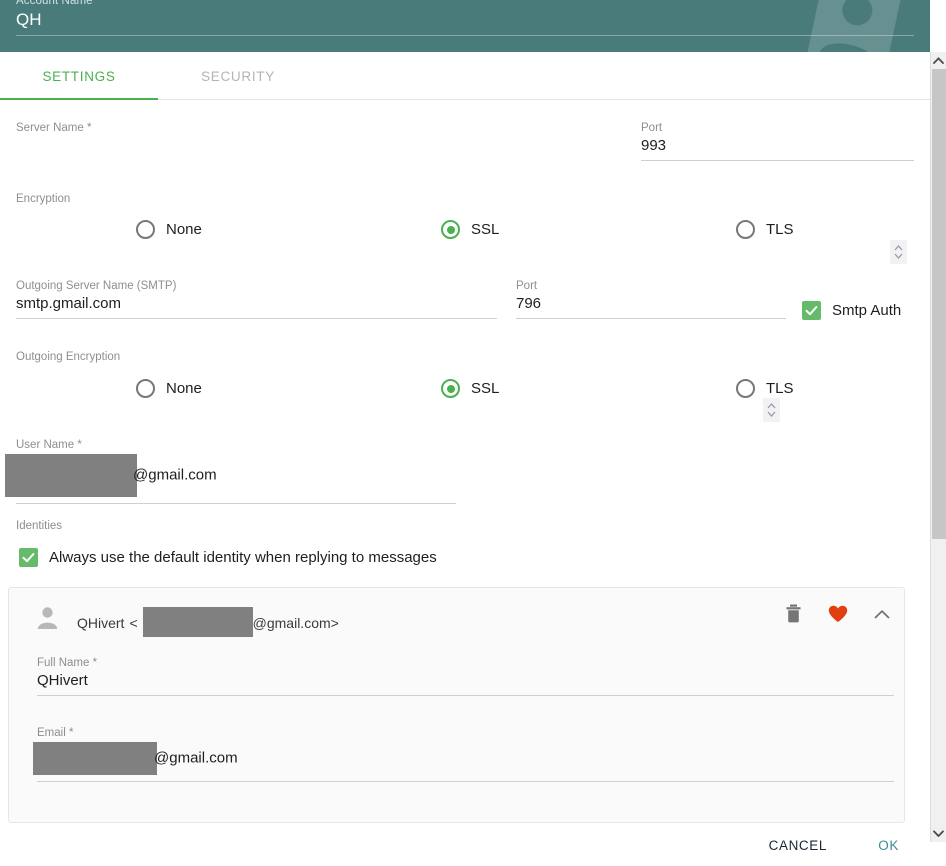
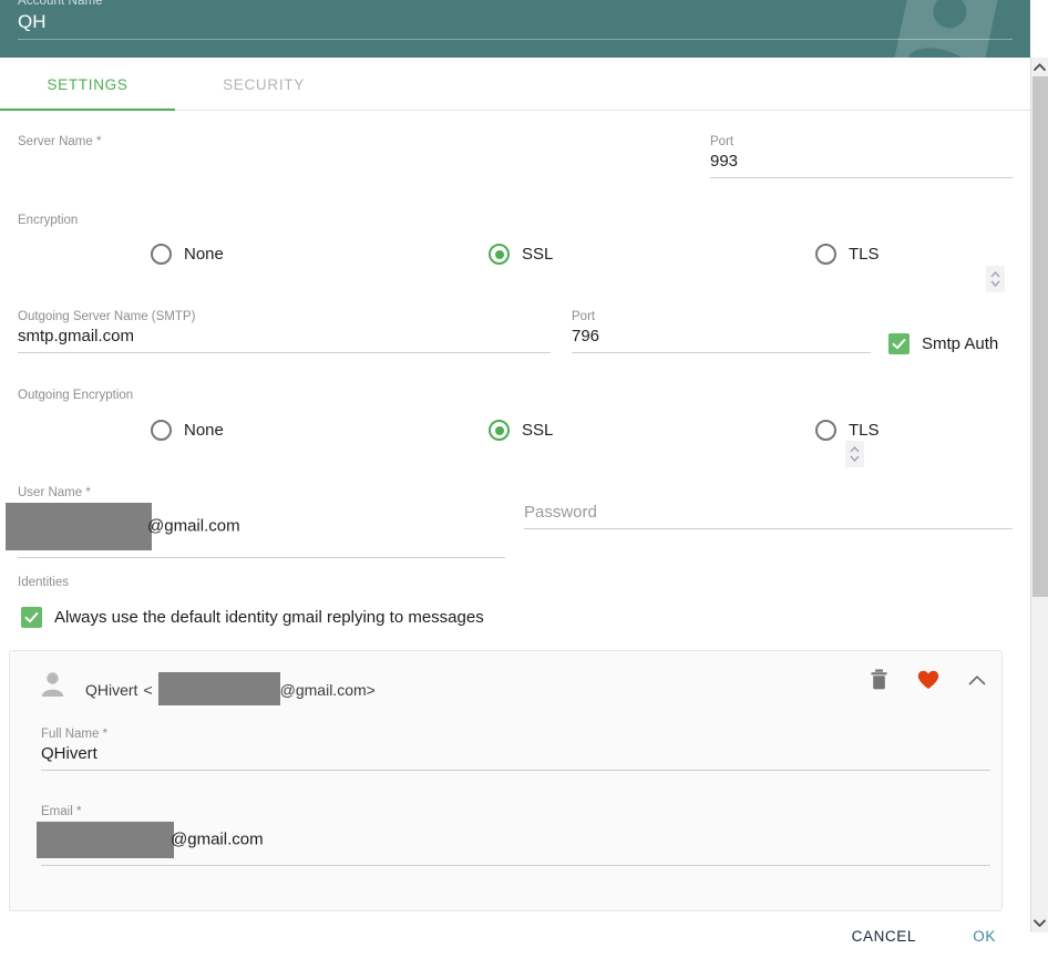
  Account Name
  QH
  SETTINGS
  SECURITY
  Server Name *
  Port
  993
  Encryption
  None
  SSL
  TLS
  Outgoing Server Name (SMTP)
  smtp.gmail.com
  Port
  796
  Smtp Auth
  Outgoing Encryption
  None
  SSL
  TLS
  User Name *
  @gmail.com
+ Password
  Identities
- Always use the default identity when replying to messages
+ Always use the default identity gmail replying to messages
  QHivert < @gmail.com>
  Full Name *
  QHivert
  Email *
  @gmail.com
  CANCEL
  OK
